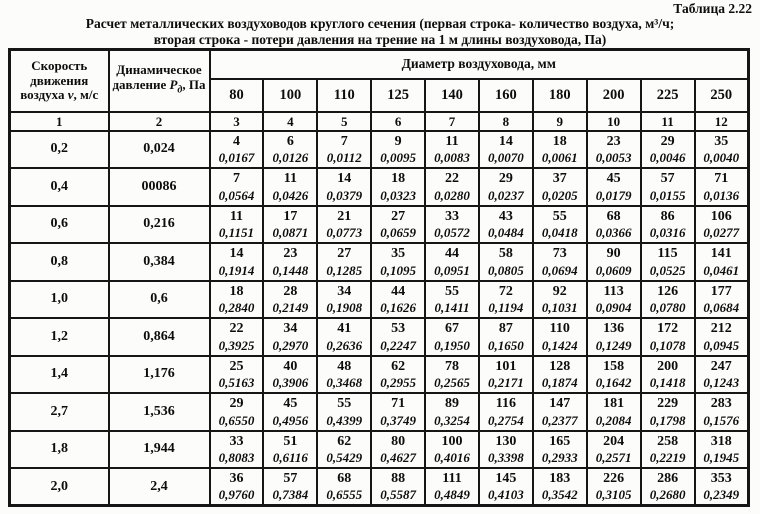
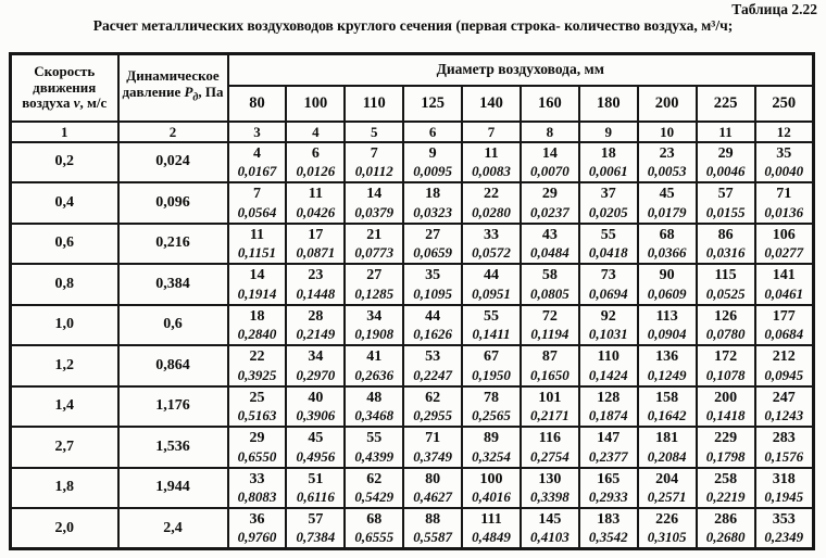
  Таблица 2.22
  Расчет металлических воздуховодов круглого сечения (первая строка- количество воздуха, м³/ч;
- вторая строка - потери давления на трение на 1 м длины воздуховода, Па)
  Скорость движения воздуха v, м/с	Динамическое давление Pд, Па	Диаметр воздуховода, мм
  80	100	110	125	140	160	180	200	225	250
  1	2	3	4	5	6	7	8	9	10	11	12
  0,2	0,024	4 0,0167	6 0,0126	7 0,0112	9 0,0095	11 0,0083	14 0,0070	18 0,0061	23 0,0053	29 0,0046	35 0,0040
- 0,4	00086	7 0,0564	11 0,0426	14 0,0379	18 0,0323	22 0,0280	29 0,0237	37 0,0205	45 0,0179	57 0,0155	71 0,0136
+ 0,4	0,096	7 0,0564	11 0,0426	14 0,0379	18 0,0323	22 0,0280	29 0,0237	37 0,0205	45 0,0179	57 0,0155	71 0,0136
  0,6	0,216	11 0,1151	17 0,0871	21 0,0773	27 0,0659	33 0,0572	43 0,0484	55 0,0418	68 0,0366	86 0,0316	106 0,0277
  0,8	0,384	14 0,1914	23 0,1448	27 0,1285	35 0,1095	44 0,0951	58 0,0805	73 0,0694	90 0,0609	115 0,0525	141 0,0461
  1,0	0,6	18 0,2840	28 0,2149	34 0,1908	44 0,1626	55 0,1411	72 0,1194	92 0,1031	113 0,0904	126 0,0780	177 0,0684
  1,2	0,864	22 0,3925	34 0,2970	41 0,2636	53 0,2247	67 0,1950	87 0,1650	110 0,1424	136 0,1249	172 0,1078	212 0,0945
  1,4	1,176	25 0,5163	40 0,3906	48 0,3468	62 0,2955	78 0,2565	101 0,2171	128 0,1874	158 0,1642	200 0,1418	247 0,1243
  2,7	1,536	29 0,6550	45 0,4956	55 0,4399	71 0,3749	89 0,3254	116 0,2754	147 0,2377	181 0,2084	229 0,1798	283 0,1576
  1,8	1,944	33 0,8083	51 0,6116	62 0,5429	80 0,4627	100 0,4016	130 0,3398	165 0,2933	204 0,2571	258 0,2219	318 0,1945
  2,0	2,4	36 0,9760	57 0,7384	68 0,6555	88 0,5587	111 0,4849	145 0,4103	183 0,3542	226 0,3105	286 0,2680	353 0,2349
